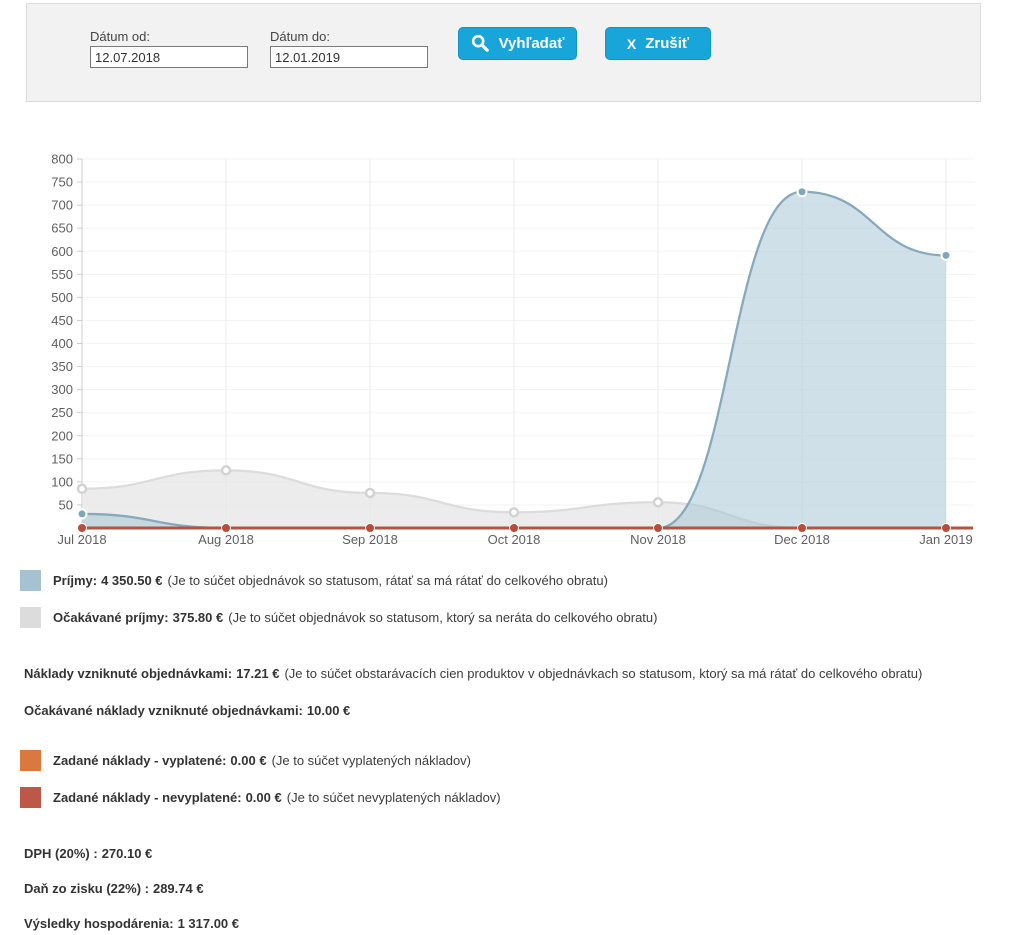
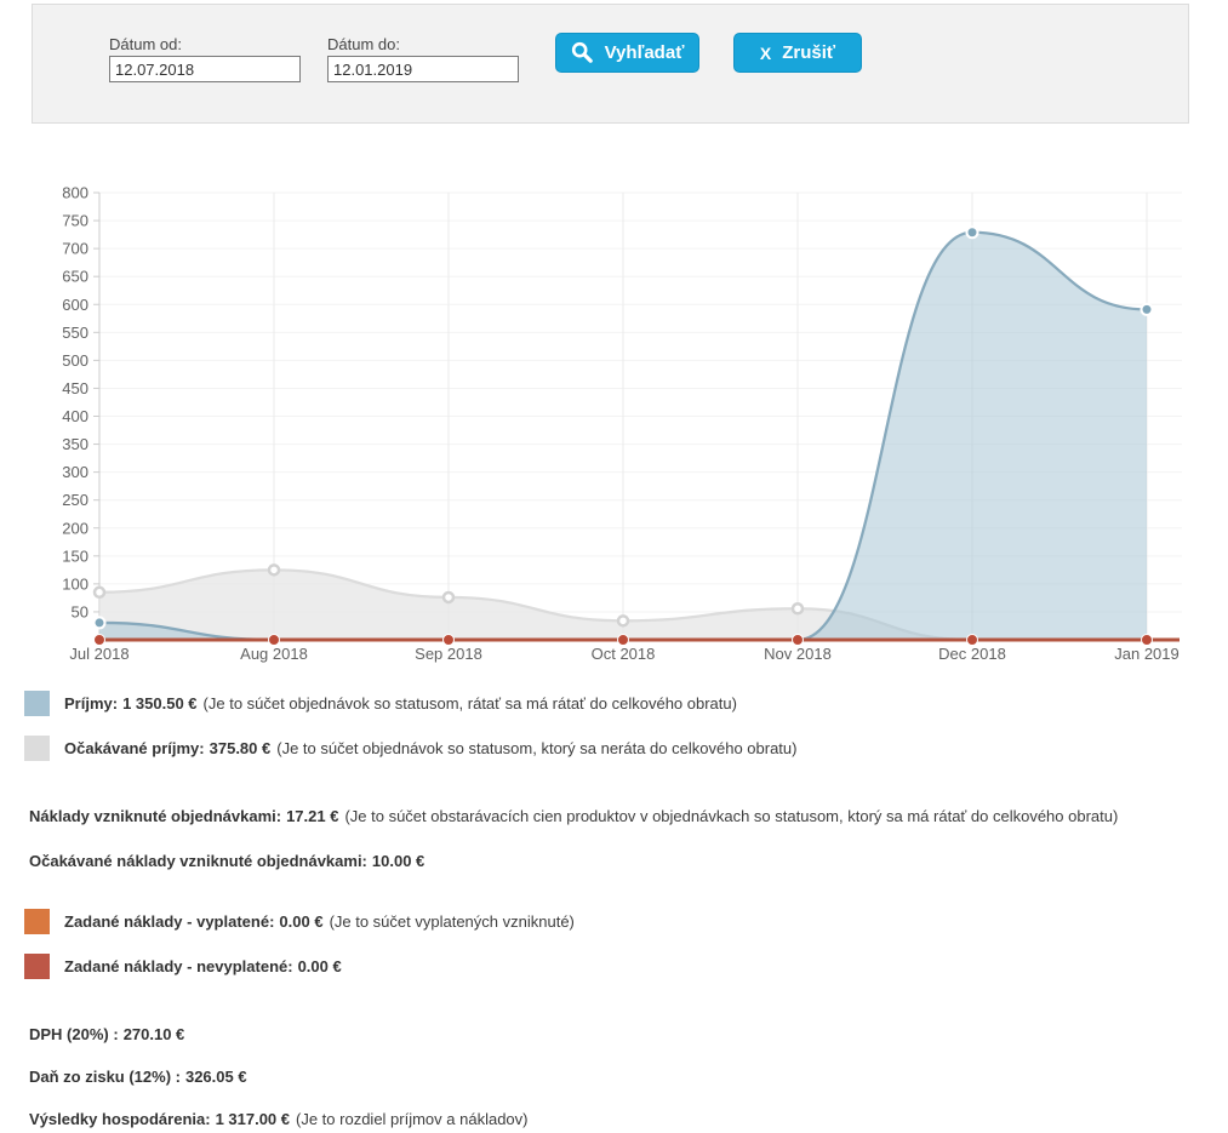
  Dátum od:
  12.07.2018
  Dátum do:
  12.01.2019
  Vyhľadať
  X
  Zrušiť
  50
  100
  150
  200
  250
  300
  350
  400
  450
  500
  550
  600
  650
  700
  750
  800
  Jul 2018
  Aug 2018
  Sep 2018
  Oct 2018
  Nov 2018
  Dec 2018
  Jan 2019
  Príjmy:
- 4 350.50 €
+ 1 350.50 €
  (Je to súčet objednávok so statusom, rátať sa má rátať do celkového obratu)
  Očakávané príjmy:
  375.80 €
  (Je to súčet objednávok so statusom, ktorý sa neráta do celkového obratu)
  Náklady vzniknuté objednávkami:
  17.21 €
  (Je to súčet obstarávacích cien produktov v objednávkach so statusom, ktorý sa má rátať do celkového obratu)
  Očakávané náklady vzniknuté objednávkami:
  10.00 €
  Zadané náklady - vyplatené:
  0.00 €
- (Je to súčet vyplatených nákladov)
+ (Je to súčet vyplatených vzniknuté)
  Zadané náklady - nevyplatené:
  0.00 €
- (Je to súčet nevyplatených nákladov)
  DPH (20%) :
  270.10 €
- Daň zo zisku (22%) :
+ Daň zo zisku (12%) :
- 289.74 €
+ 326.05 €
  Výsledky hospodárenia:
  1 317.00 €
+ (Je to rozdiel príjmov a nákladov)
